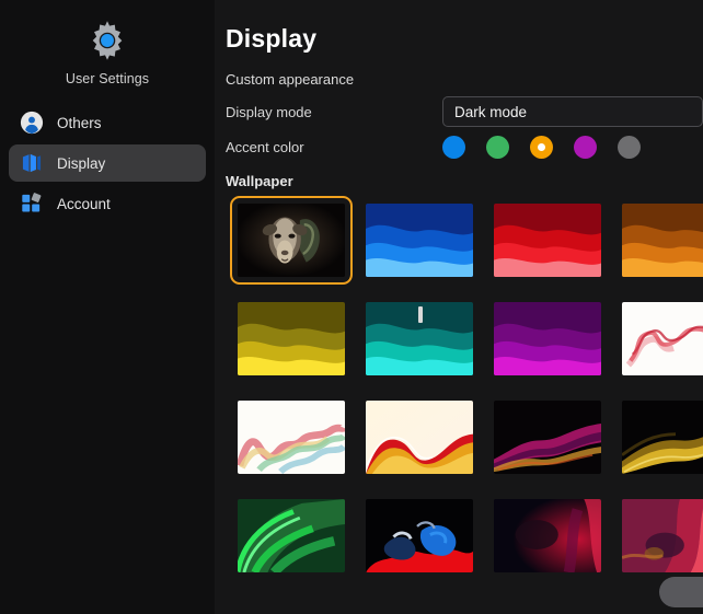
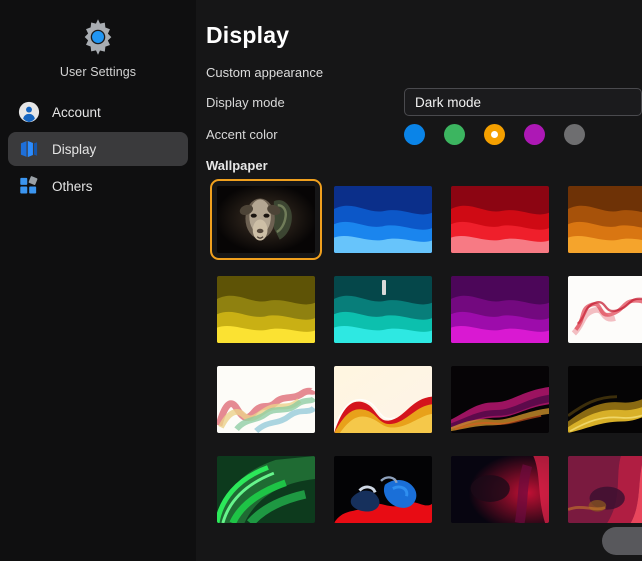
  User Settings
- Others
+ Account
  Display
- Account
+ Others
  Display
  Custom appearance
  Display mode
  Dark mode
  Accent color
  Wallpaper
